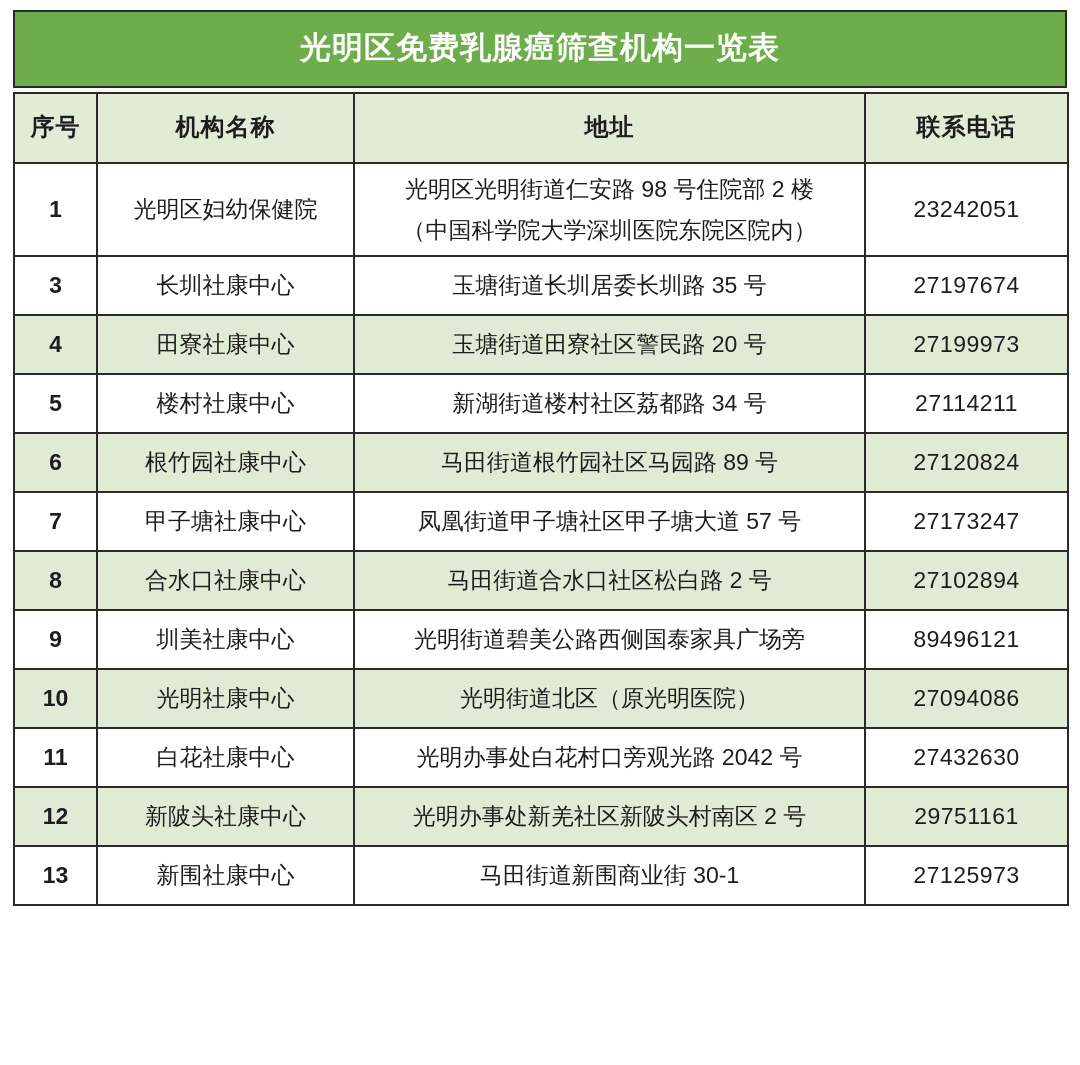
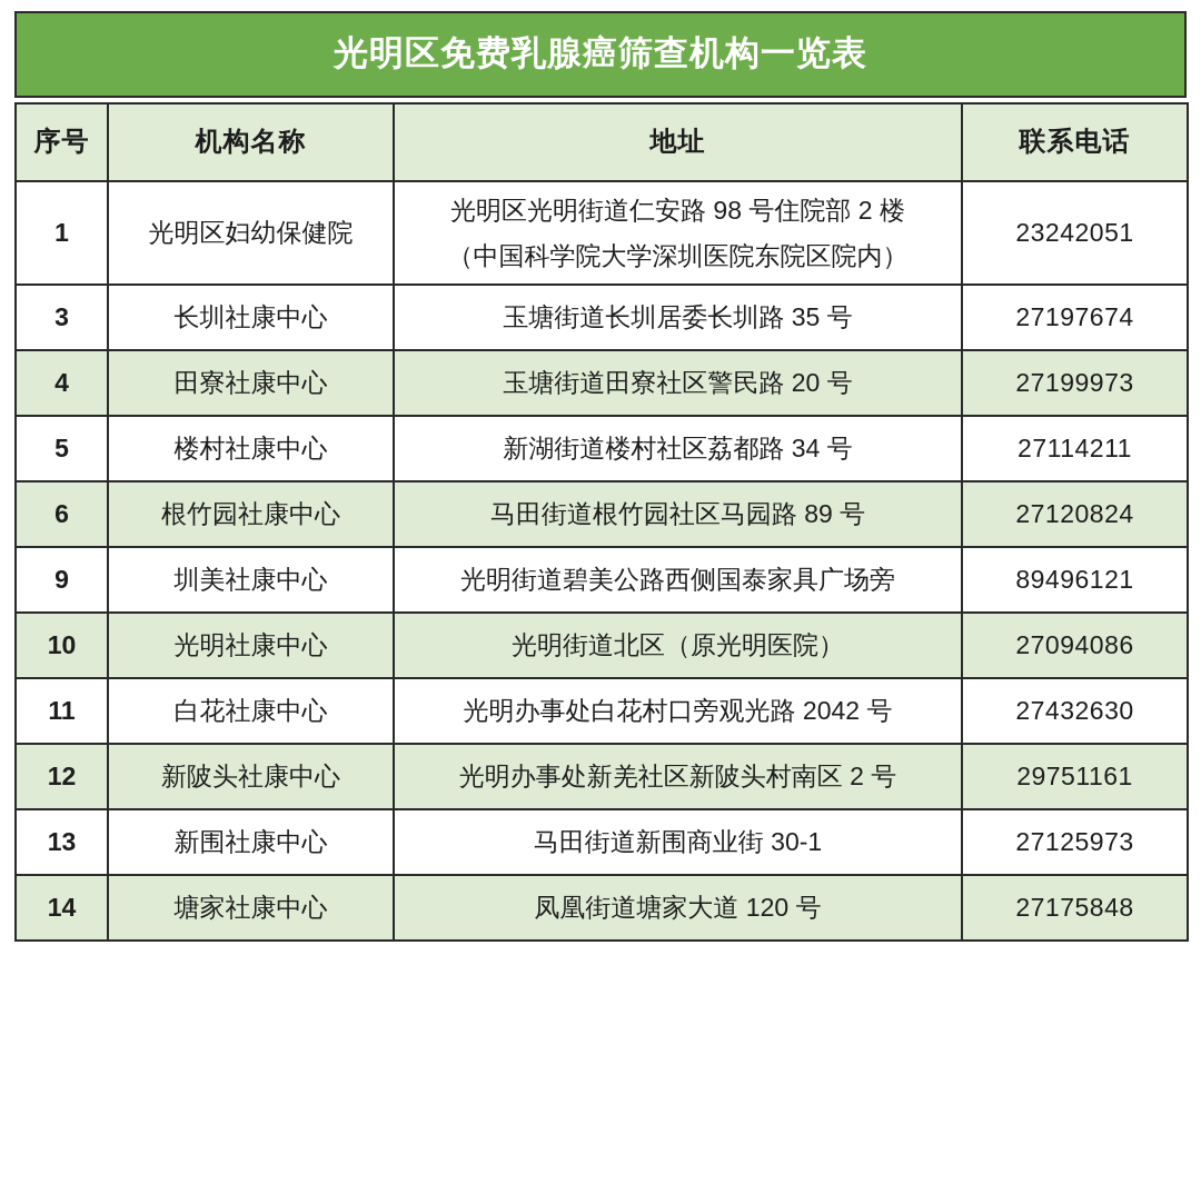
  光明区免费乳腺癌筛查机构一览表
  序号	机构名称	地址	联系电话
  1	光明区妇幼保健院	光明区光明街道仁安路 98 号住院部 2 楼（中国科学院大学深圳医院东院区院内）	23242051
  3	长圳社康中心	玉塘街道长圳居委长圳路 35 号	27197674
  4	田寮社康中心	玉塘街道田寮社区警民路 20 号	27199973
  5	楼村社康中心	新湖街道楼村社区荔都路 34 号	27114211
  6	根竹园社康中心	马田街道根竹园社区马园路 89 号	27120824
- 7	甲子塘社康中心	凤凰街道甲子塘社区甲子塘大道 57 号	27173247
- 8	合水口社康中心	马田街道合水口社区松白路 2 号	27102894
  9	圳美社康中心	光明街道碧美公路西侧国泰家具广场旁	89496121
  10	光明社康中心	光明街道北区（原光明医院）	27094086
  11	白花社康中心	光明办事处白花村口旁观光路 2042 号	27432630
  12	新陂头社康中心	光明办事处新羌社区新陂头村南区 2 号	29751161
  13	新围社康中心	马田街道新围商业街 30-1	27125973
+ 14	塘家社康中心	凤凰街道塘家大道 120 号	27175848
